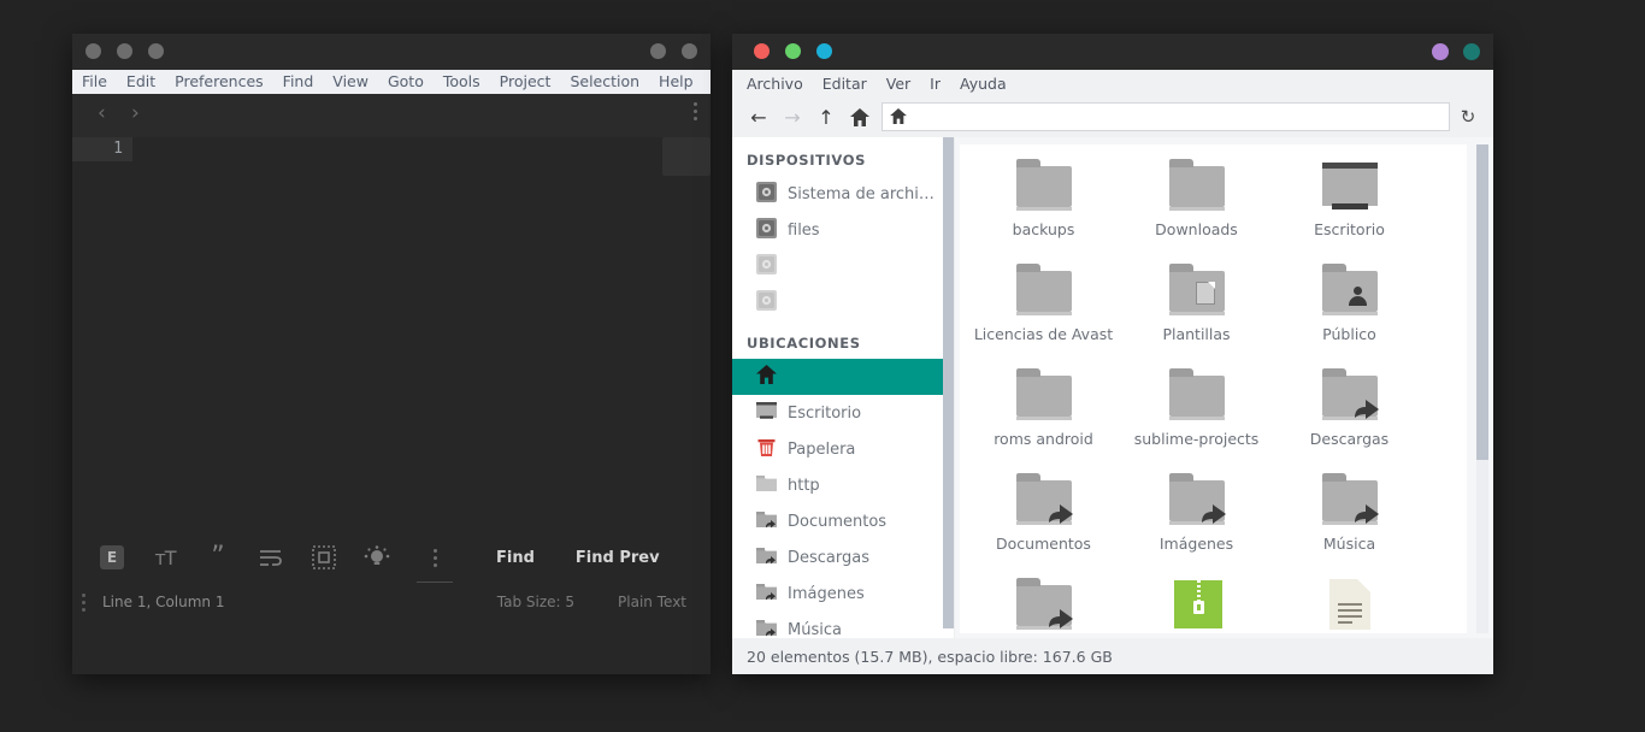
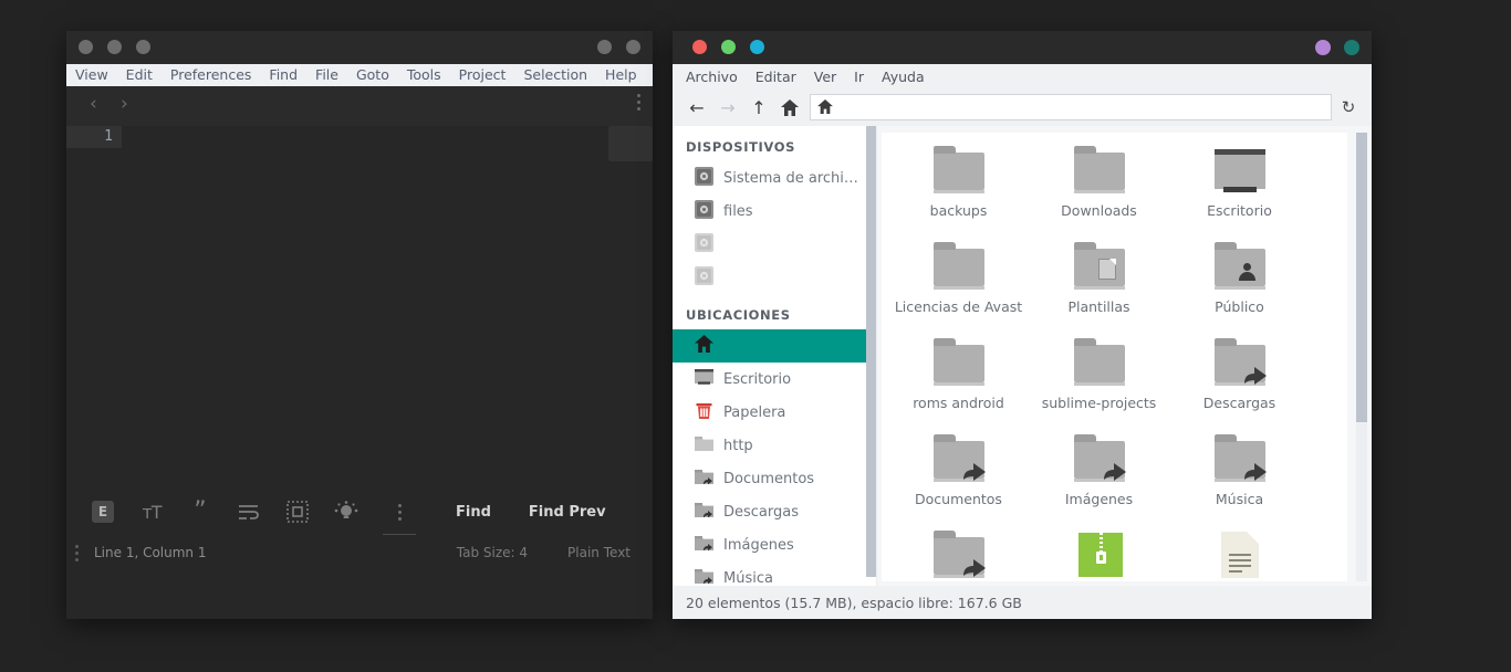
- File
+ View
  Edit
  Preferences
  Find
- View
+ File
  Goto
  Tools
  Project
  Selection
  Help
  ‹
  ›
  1
  E
  тT
  ”
  Find
  Find Prev
  Line 1, Column 1
- Tab Size: 5
+ Tab Size: 4
  Plain Text
  Archivo
  Editar
  Ver
  Ir
  Ayuda
  ←
  →
  ↑
  ↻
  DISPOSITIVOS
  Sistema de archi…
  files
  UBICACIONES
  Escritorio
  Papelera
  http
  Documentos
  Descargas
  Imágenes
  Música
  backups
  Downloads
  Escritorio
  Licencias de Avast
  Plantillas
  Público
  roms android
  sublime-projects
  Descargas
  Documentos
  Imágenes
  Música
  20 elementos (15.7 MB), espacio libre: 167.6 GB
